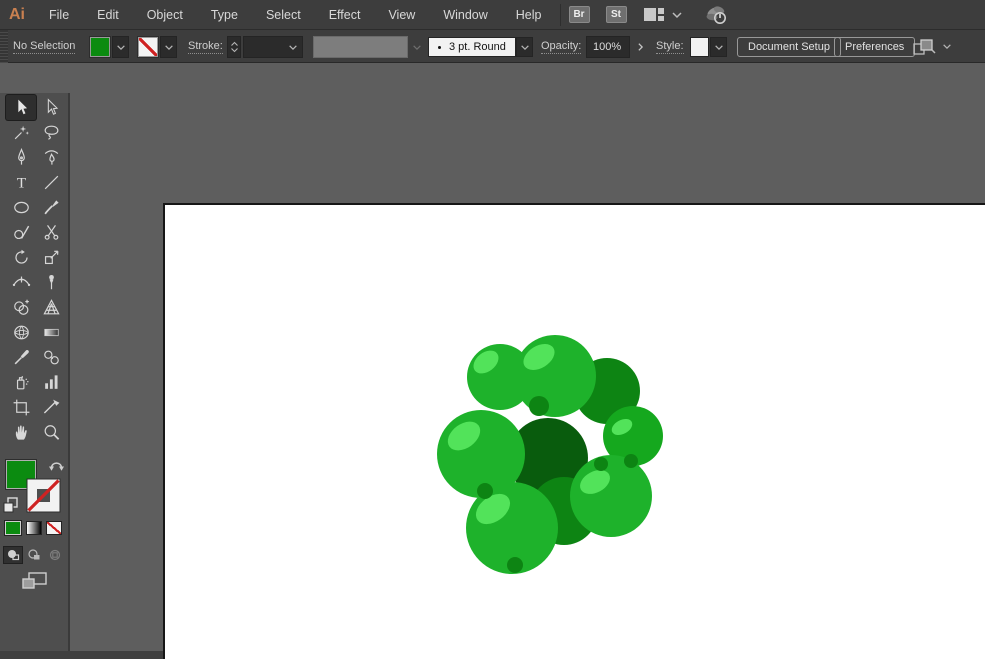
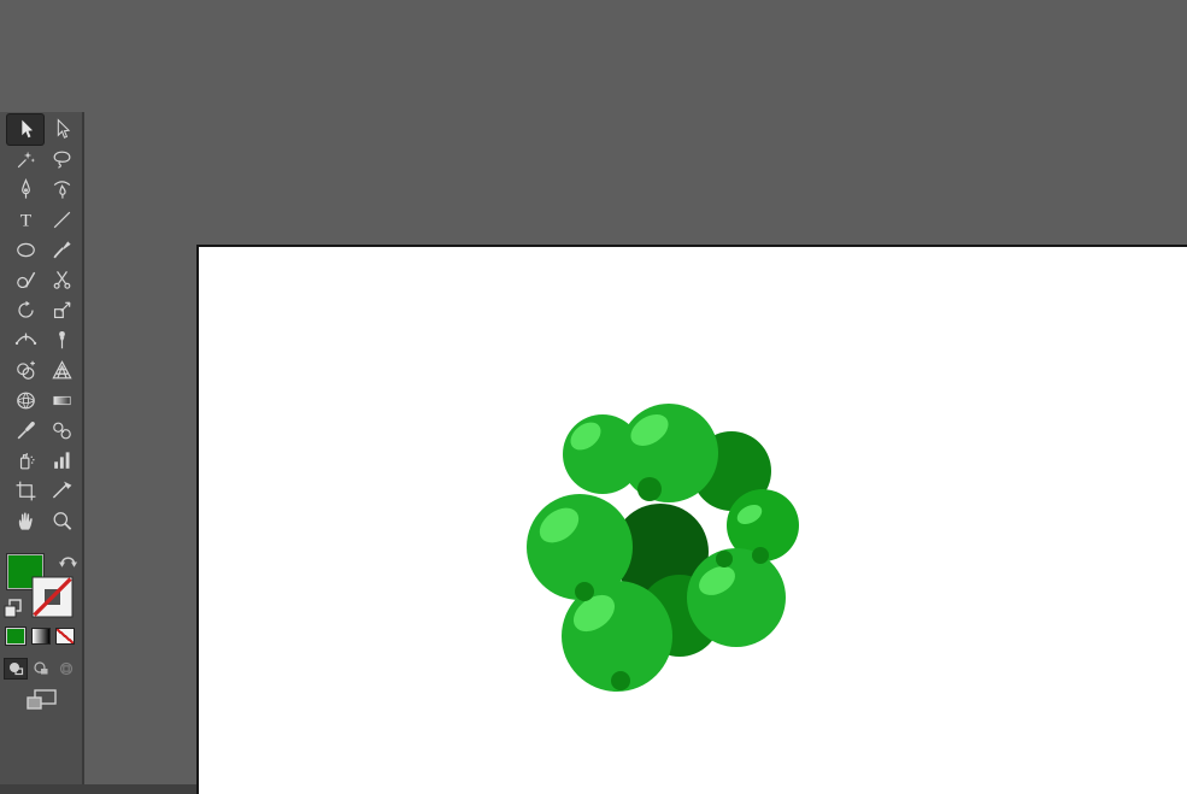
- Ai
- File
- Edit
- Object
- Type
- Select
- Effect
- View
- Window
- Help
- Br
- St
- No Selection
- Stroke:
- 3 pt. Round
- Opacity:
- 100%
- Style:
- Document Setup
- Preferences
  T
